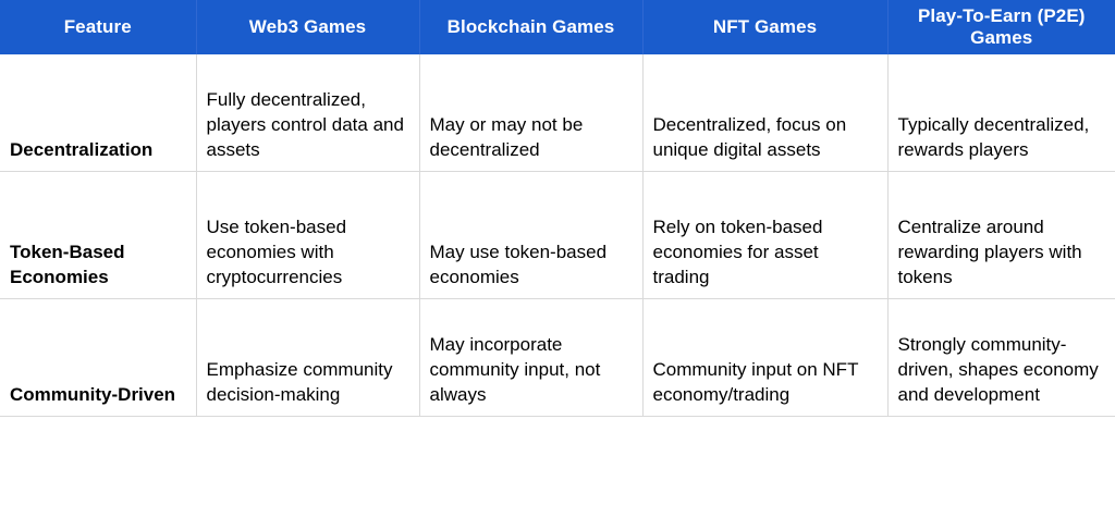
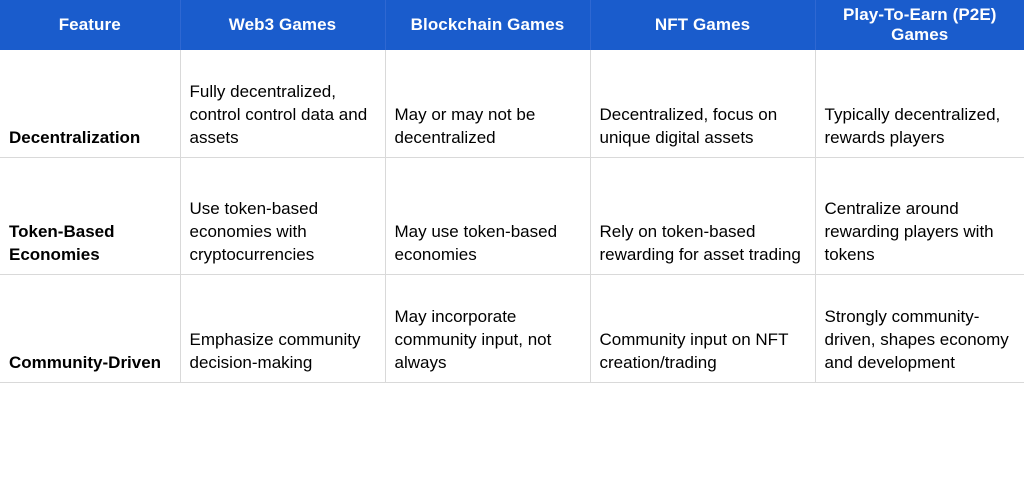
  Feature	Web3 Games	Blockchain Games	NFT Games	Play-To-Earn (P2E) Games
- Decentralization	Fully decentralized, players control data and assets	May or may not be decentralized	Decentralized, focus on unique digital assets	Typically decentralized, rewards players
+ Decentralization	Fully decentralized, control control data and assets	May or may not be decentralized	Decentralized, focus on unique digital assets	Typically decentralized, rewards players
- Token-Based Economies	Use token-based economies with cryptocurrencies	May use token-based economies	Rely on token-based economies for asset trading	Centralize around rewarding players with tokens
+ Token-Based Economies	Use token-based economies with cryptocurrencies	May use token-based economies	Rely on token-based rewarding for asset trading	Centralize around rewarding players with tokens
- Community-Driven	Emphasize community decision-making	May incorporate community input, not always	Community input on NFT economy/trading	Strongly community-driven, shapes economy and development
+ Community-Driven	Emphasize community decision-making	May incorporate community input, not always	Community input on NFT creation/trading	Strongly community-driven, shapes economy and development
